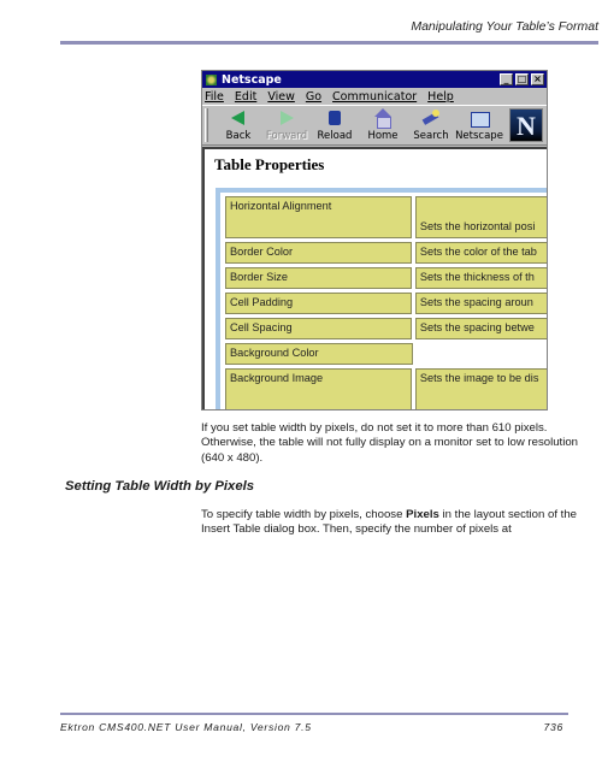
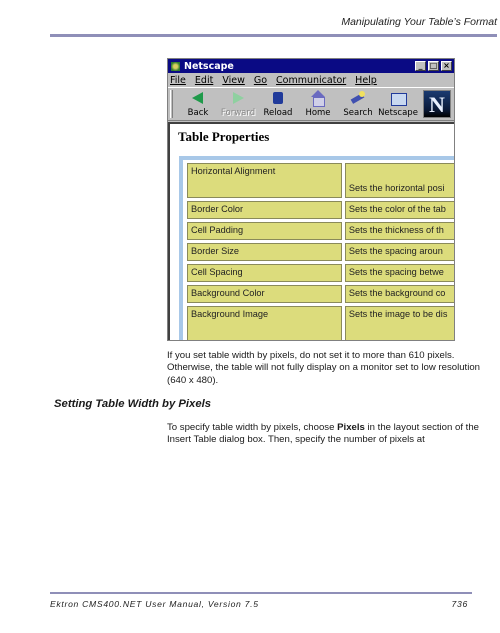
  Manipulating Your Table’s Format
  Netscape
  _
  □
  ×
  File
  Edit
  View
  Go
  Communicator
  Help
  Back
  Forward
  Reload
  Home
  Search
  Netscape
  N
  Table Properties
  Horizontal Alignment
  Sets the horizontal posi
  Border Color
  Sets the color of the tab
- Border Size
+ Cell Padding
  Sets the thickness of th
- Cell Padding
+ Border Size
  Sets the spacing aroun
  Cell Spacing
  Sets the spacing betwe
  Background Color
+ Sets the background co
  Background Image
  Sets the image to be dis
  If you set table width by pixels, do not set it to more than 610 pixels. Otherwise, the table will not fully display on a monitor set to low resolution (640 x 480).
  Setting Table Width by Pixels
  To specify table width by pixels, choose Pixels in the layout section of the Insert Table dialog box. Then, specify the number of pixels at
  Ektron CMS400.NET User Manual, Version 7.5
  736
